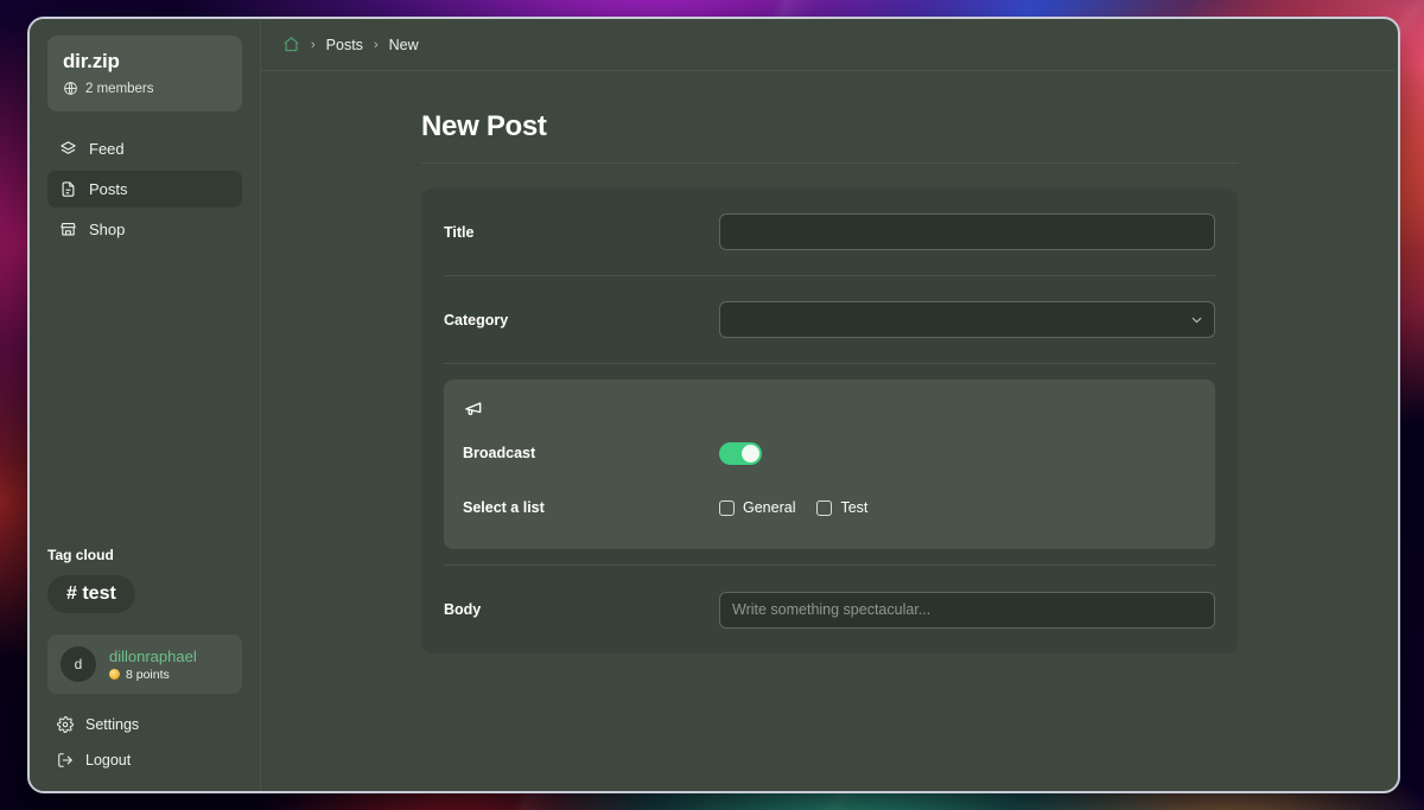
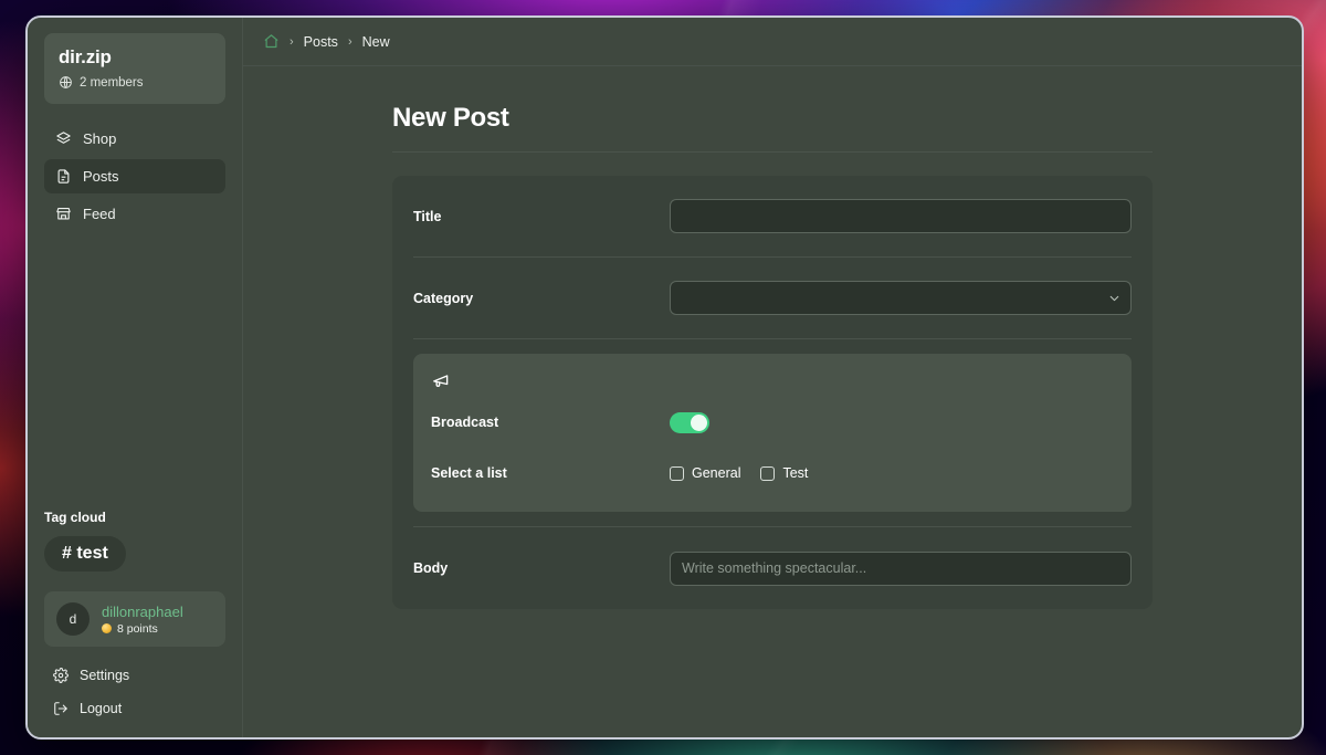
  dir.zip
  2 members
- Feed
+ Shop
  Posts
- Shop
+ Feed
  Tag cloud
  # test
  d
  dillonraphael
  8 points
  Settings
  Logout
  ›
  Posts
  ›
  New
  New Post
  Title
  Category
  Broadcast
  Select a list
  General
  Test
  Body
  Write something spectacular...
